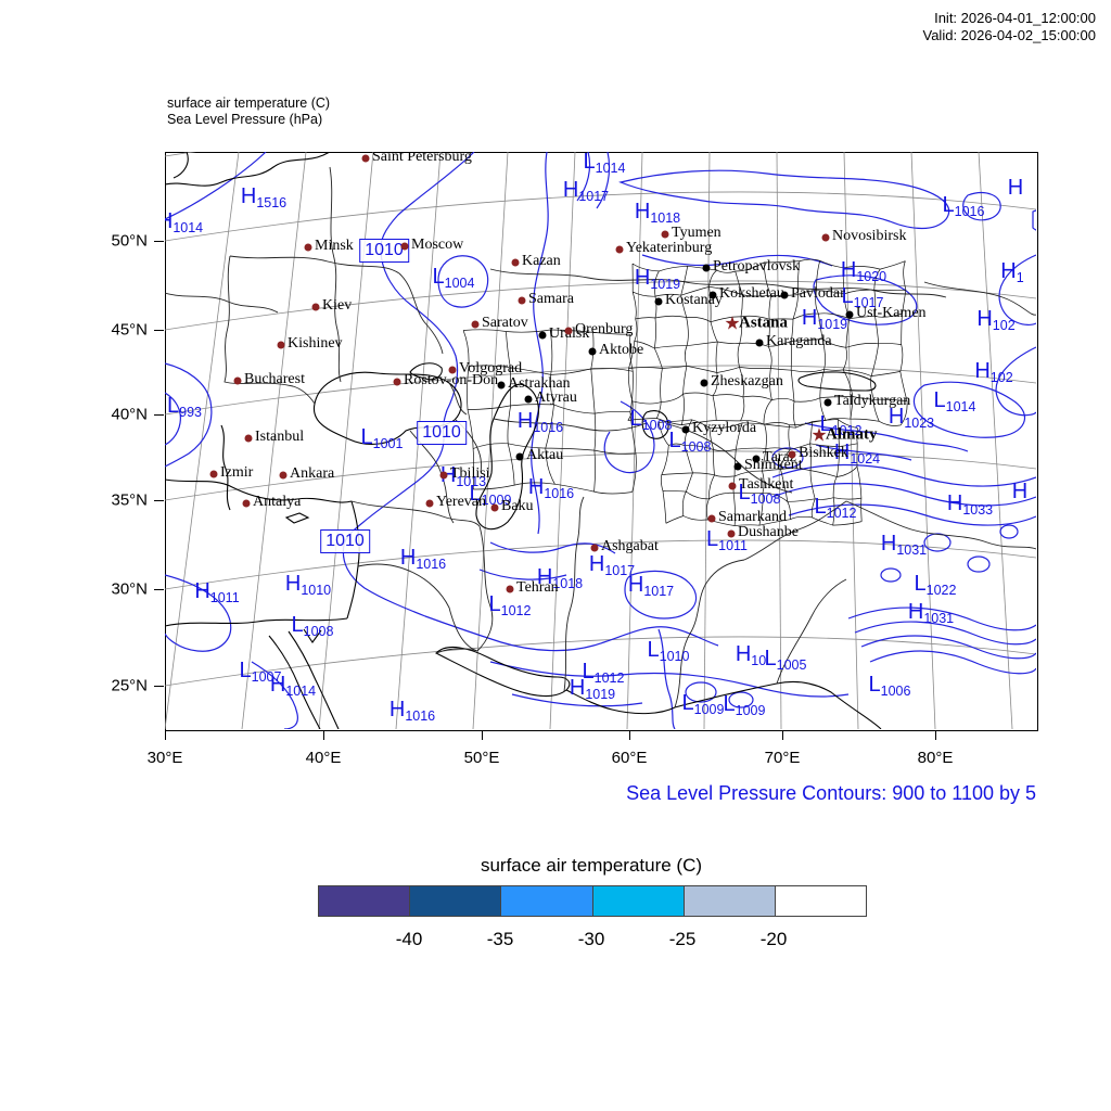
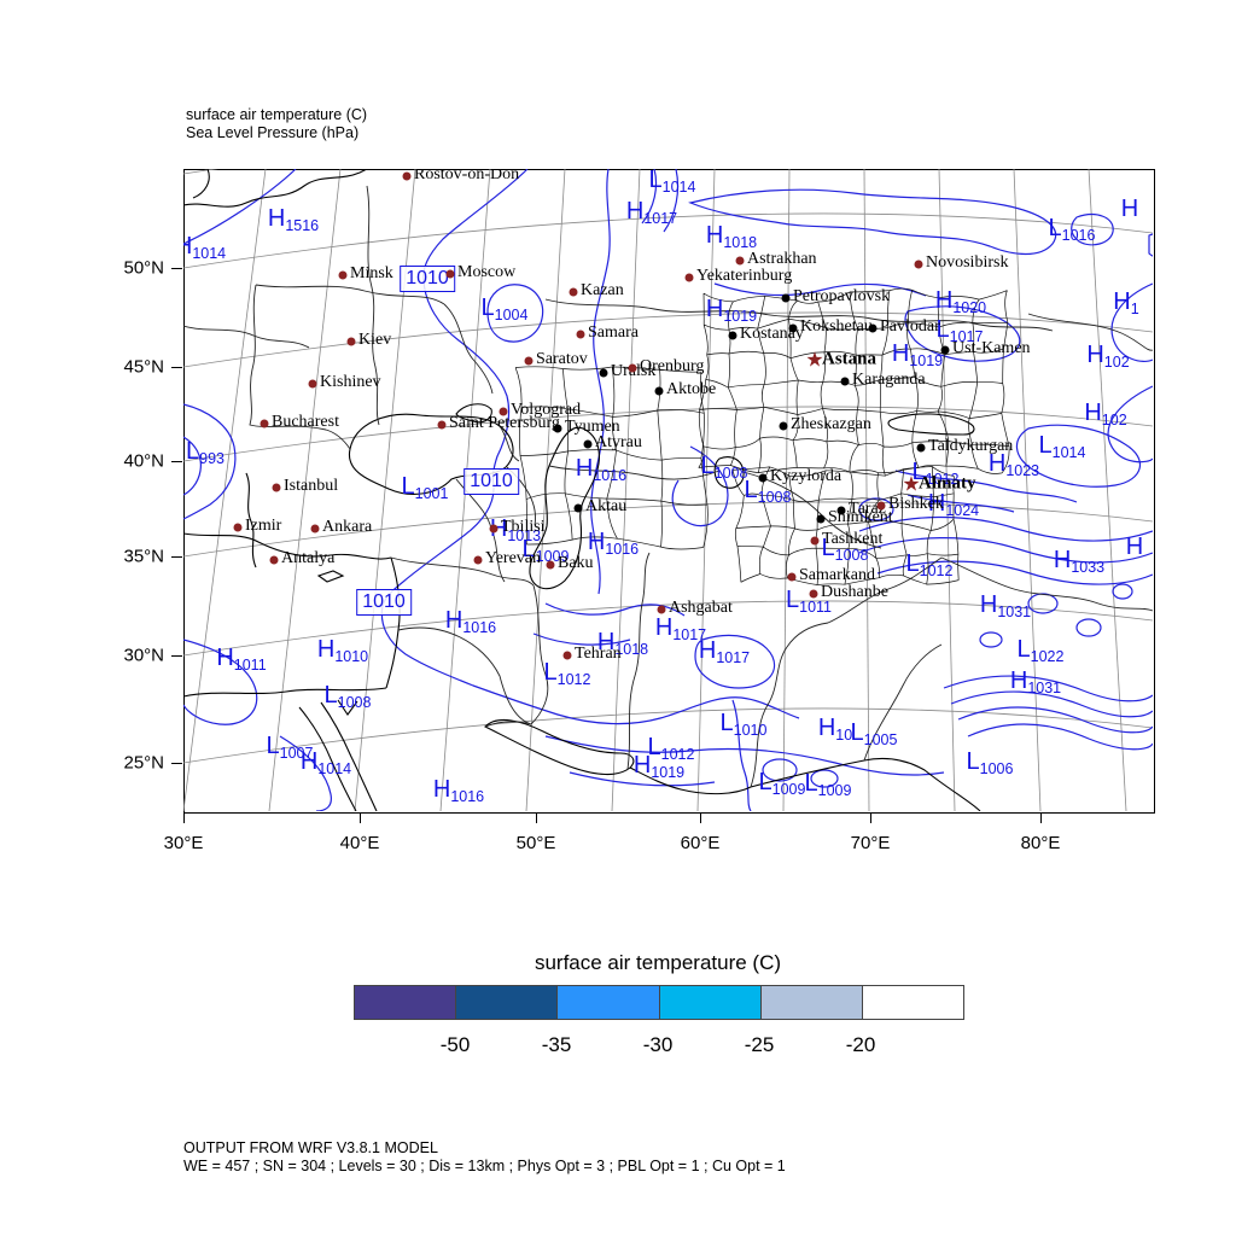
- Init: 2026-04-01_12:00:00
- Valid: 2026-04-02_15:00:00
  surface air temperature (C)
  Sea Level Pressure (hPa)
  H1014
  H1516
  L1004
  L1014
  H1017
  H1018
  H1019
  H1020
  L1017
  H1019
  L1016
  H
  H1
  H102
  H102
  L1014
  H1023
  L1012
  H1024
  L1012
  L1008
  L1008
  L1008
  L993
  L1001
  H1016
  H1013
  L1009
  H1016
  H1016
  H1010
  H1011
  L1008
  L1007
  H1014
  H1016
  H1017
  H1017
  H1018
  L1012
  L1012
  H1019
  L1010
  H10
  L1005
  L1009
  L1009
  L1006
  H1031
  L1022
  H1031
  H1033
  H
  L1011
  1010
  1010
  1010
- Saint Petersburg
+ Rostov-on-Don
  Minsk
  Moscow
  Kazan
  Samara
  Kiev
  Saratov
  Urlsk
  Orenburg
  Aktobe
  Kishinev
  Bucharest
  Volgograd
- Rostov-on-Don
+ Saint Petersburg
- Astrakhan
+ Tyumen
  Atyrau
  Istanbul
  Izmir
  Ankara
  Antalya
  Tbilisi
  Yerevan
  Baku
  Aktau
  Yekaterinburg
- Tyumen
+ Astrakhan
  Novosibirsk
  Petropavlovsk
  Koksheta
  Pavlodar
  Kostanay
  Ust-Kamen
  ★
  Astana
  Karaganda
  Zheskazgan
  Taldykurgan
  ★
  Almaty
  Kyzylorda
  Tara
  Bishkek
  Shimkent
  Tashkent
  Samarkand
  Dushanbe
  Ashgabat
  Tehran
- Sea Level Pressure Contours: 900 to 1100 by 5
  surface air temperature (C)
+ OUTPUT FROM WRF V3.8.1 MODEL
+ WE = 457 ; SN = 304 ; Levels = 30 ; Dis = 13km ; Phys Opt = 3 ; PBL Opt = 1 ; Cu Opt = 1
  30°E
  40°E
  50°E
  60°E
  70°E
  80°E
  50°N
  45°N
  40°N
  35°N
  30°N
  25°N
- -40
+ -50
  -35
  -30
  -25
  -20
